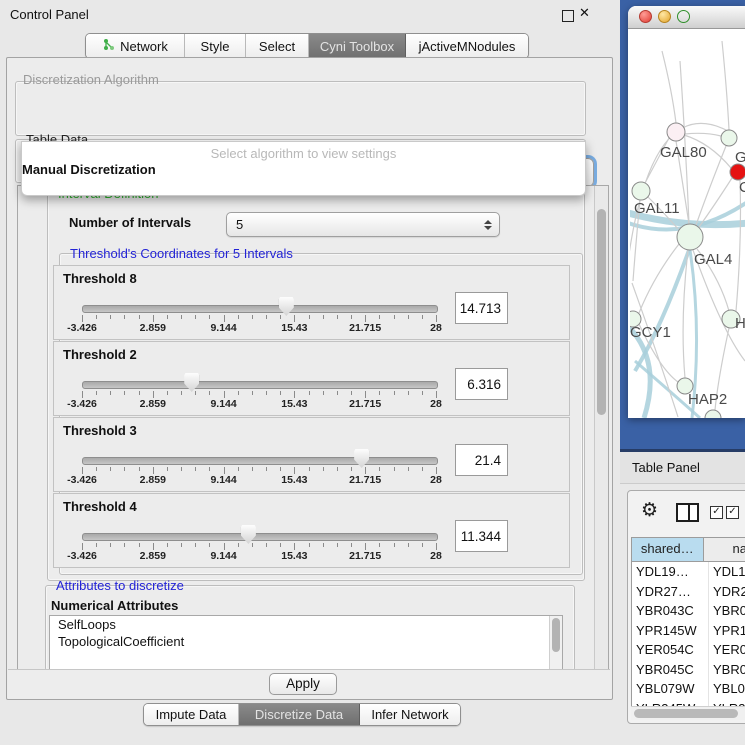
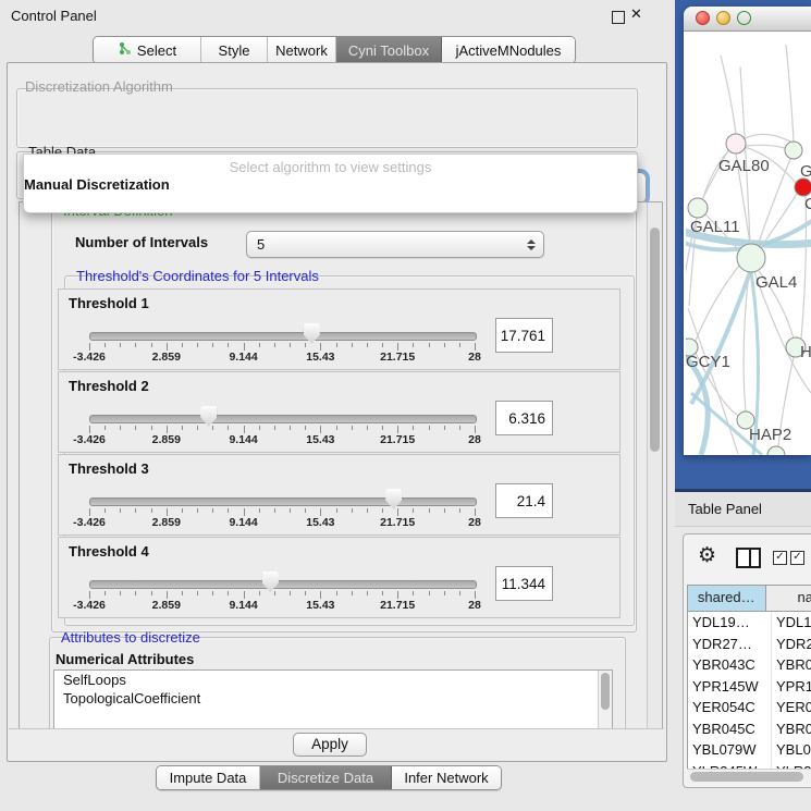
  Control Panel
  ✕
- Network
+ Select
  Style
- Select
+ Network
  Cyni Toolbox
  jActiveMNodules
  Discretization Algorithm
  Select algorithm to view settings
  Manual Discretization
  Table Data
  Number of Intervals
  5
  Threshold's Coordinates for 5 Intervals
- Threshold 8
+ Threshold 1
  -3.426
  2.859
  9.144
  15.43
  21.715
  28
- 14.713
+ 17.761
  Threshold 2
  -3.426
  2.859
  9.144
  15.43
  21.715
  28
  6.316
  Threshold 3
  -3.426
  2.859
  9.144
  15.43
  21.715
  28
  21.4
  Threshold 4
  -3.426
  2.859
  9.144
  15.43
  21.715
  28
  11.344
  Attributes to discretize
  Numerical Attributes
  SelfLoops
  TopologicalCoefficient
  Apply
  Impute Data
  Discretize Data
  Infer Network
  GAL80
  C
  GAL11
  GAL4
  GCY1
  H
  HAP2
  Table Panel
  ⚙
  ✓
  ✓
  shared…
  na
  YDL19…
  YDL1
  YDR27…
  YDR2
  YBR043C
  YBR0
  YPR145W
  YPR1
  YER054C
  YER0
  YBR045C
  YBR0
  YBL079W
  YBL0
